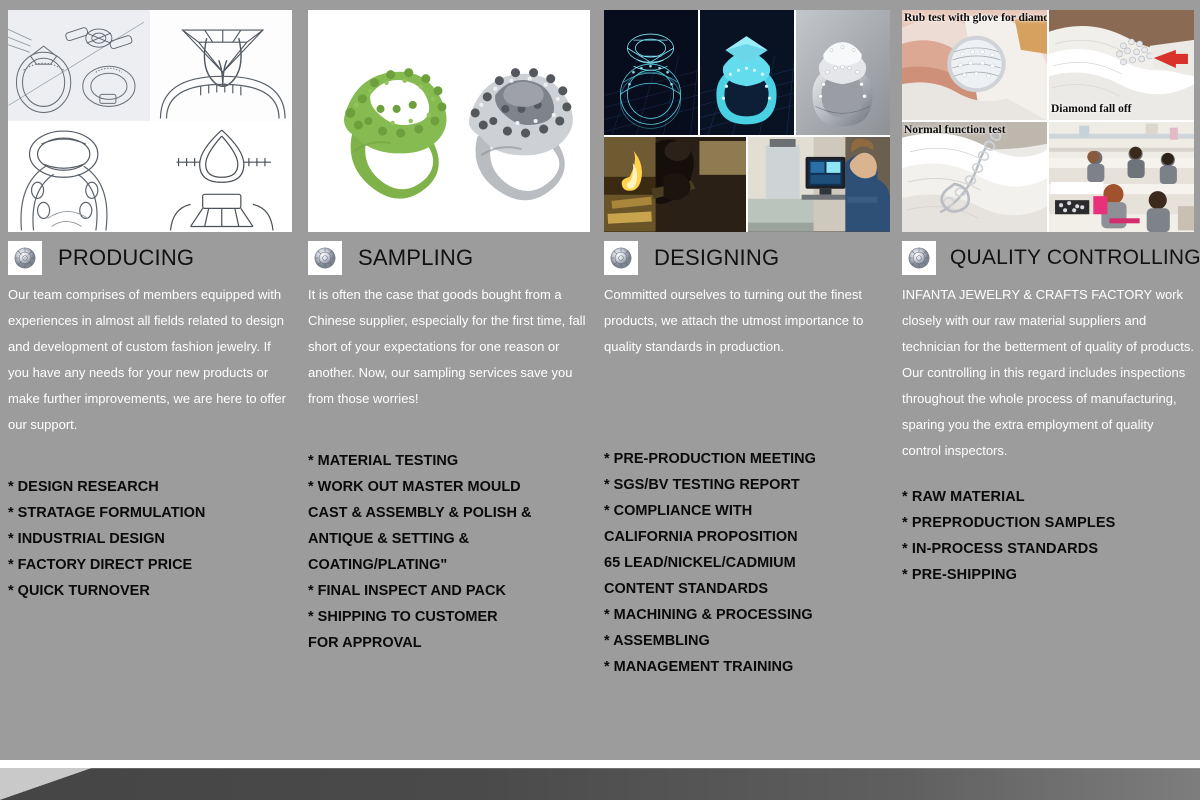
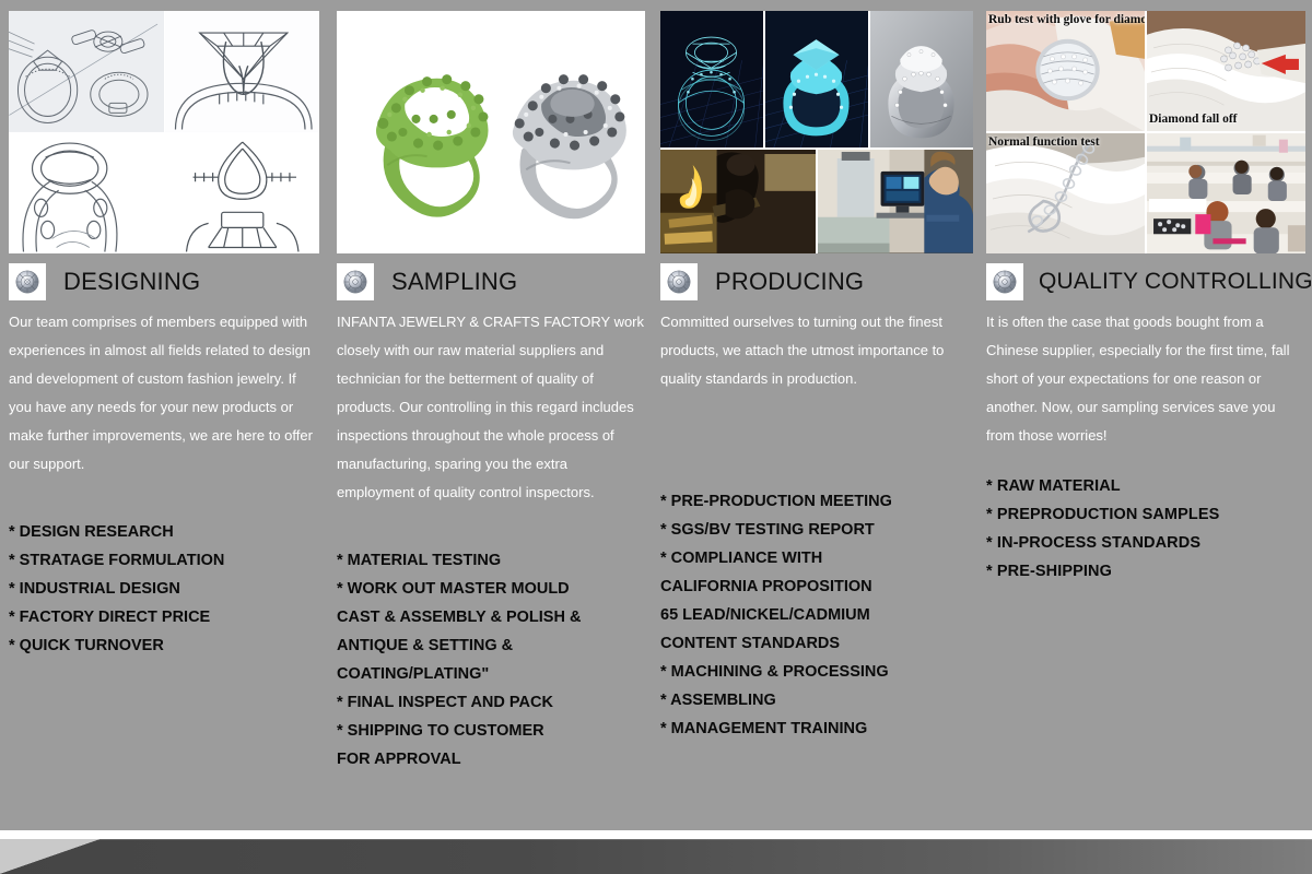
- PRODUCING
+ DESIGNING
  Our team comprises of members equipped with experiences in almost all fields related to design and development of custom fashion jewelry. If you have any needs for your new products or make further improvements, we are here to offer our support.
  * DESIGN RESEARCH
  * STRATAGE FORMULATION
  * INDUSTRIAL DESIGN
  * FACTORY DIRECT PRICE
  * QUICK TURNOVER
  SAMPLING
- It is often the case that goods bought from a Chinese supplier, especially for the first time, fall short of your expectations for one reason or another. Now, our sampling services save you from those worries!
+ INFANTA JEWELRY & CRAFTS FACTORY work closely with our raw material suppliers and technician for the betterment of quality of products. Our controlling in this regard includes inspections throughout the whole process of manufacturing, sparing you the extra employment of quality control inspectors.
  * MATERIAL TESTING
  * WORK OUT MASTER MOULD
  CAST & ASSEMBLY & POLISH &
  ANTIQUE & SETTING &
  COATING/PLATING"
  * FINAL INSPECT AND PACK
  * SHIPPING TO CUSTOMER
  FOR APPROVAL
- DESIGNING
+ PRODUCING
  Committed ourselves to turning out the finest products, we attach the utmost importance to quality standards in production.
  * PRE-PRODUCTION MEETING
  * SGS/BV TESTING REPORT
  * COMPLIANCE WITH
  CALIFORNIA PROPOSITION
  65 LEAD/NICKEL/CADMIUM
  CONTENT STANDARDS
  * MACHINING & PROCESSING
  * ASSEMBLING
  * MANAGEMENT TRAINING
  Rub test with glove for diamo
  Diamond fall off
  Normal function test
  QUALITY CONTROLLING
- INFANTA JEWELRY & CRAFTS FACTORY work closely with our raw material suppliers and technician for the betterment of quality of products. Our controlling in this regard includes inspections throughout the whole process of manufacturing, sparing you the extra employment of quality control inspectors.
+ It is often the case that goods bought from a Chinese supplier, especially for the first time, fall short of your expectations for one reason or another. Now, our sampling services save you from those worries!
  * RAW MATERIAL
  * PREPRODUCTION SAMPLES
  * IN-PROCESS STANDARDS
  * PRE-SHIPPING
